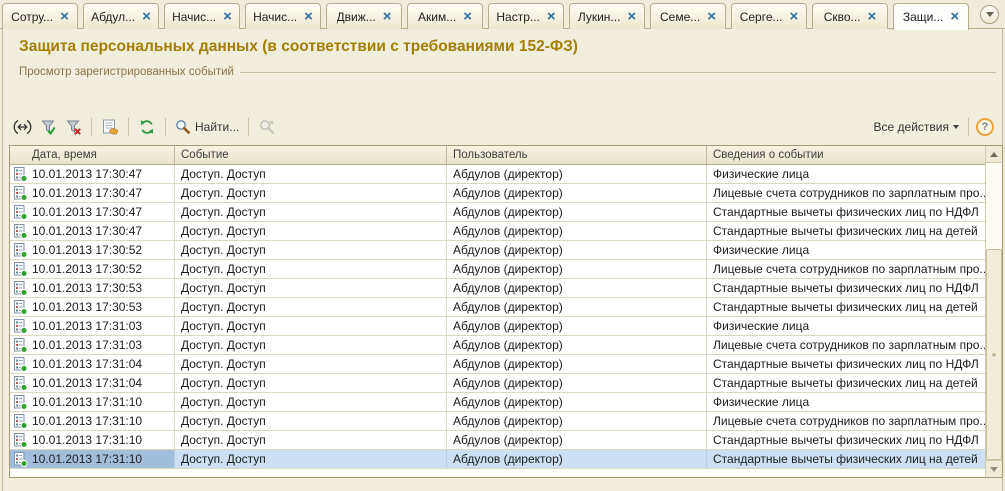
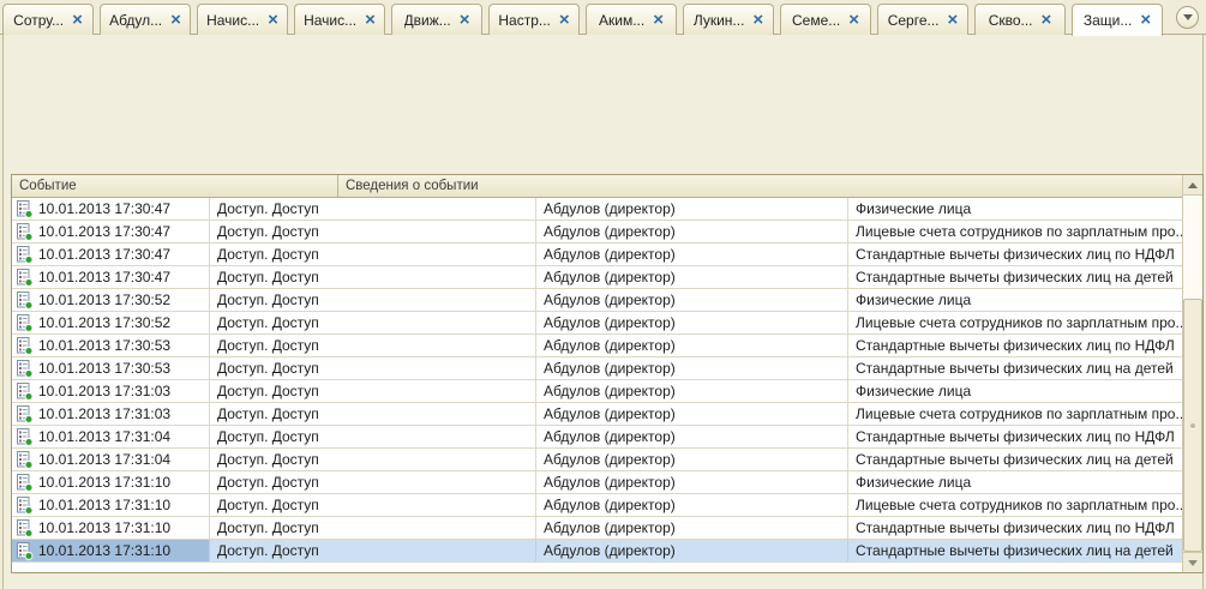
  Сотру...
  ×
  Абдул...
  ×
  Начис...
  ×
  Начис...
  ×
  Движ...
  ×
- Аким...
+ Настр...
  ×
- Настр...
+ Аким...
  ×
  Лукин...
  ×
  Семе...
  ×
  Серге...
  ×
  Скво...
  ×
  Защи...
  ×
- Защита персональных данных (в соответствии с требованиями 152-ФЗ)
- Просмотр зарегистрированных событий
- Найти...
- Все действия
- ?
- Дата, время
  Событие
- Пользователь
  Сведения о событии
  10.01.2013 17:30:47
  Доступ. Доступ
  Абдулов (директор)
  Физические лица
  10.01.2013 17:30:47
  Доступ. Доступ
  Абдулов (директор)
  Лицевые счета сотрудников по зарплатным про.
  10.01.2013 17:30:47
  Доступ. Доступ
  Абдулов (директор)
  Стандартные вычеты физических лиц по НДФЛ
  10.01.2013 17:30:47
  Доступ. Доступ
  Абдулов (директор)
  Стандартные вычеты физических лиц на детей
  10.01.2013 17:30:52
  Доступ. Доступ
  Абдулов (директор)
  Физические лица
  10.01.2013 17:30:52
  Доступ. Доступ
  Абдулов (директор)
  Лицевые счета сотрудников по зарплатным про.
  10.01.2013 17:30:53
  Доступ. Доступ
  Абдулов (директор)
  Стандартные вычеты физических лиц по НДФЛ
  10.01.2013 17:30:53
  Доступ. Доступ
  Абдулов (директор)
  Стандартные вычеты физических лиц на детей
  10.01.2013 17:31:03
  Доступ. Доступ
  Абдулов (директор)
  Физические лица
  10.01.2013 17:31:03
  Доступ. Доступ
  Абдулов (директор)
  Лицевые счета сотрудников по зарплатным про.
  10.01.2013 17:31:04
  Доступ. Доступ
  Абдулов (директор)
  Стандартные вычеты физических лиц по НДФЛ
  10.01.2013 17:31:04
  Доступ. Доступ
  Абдулов (директор)
  Стандартные вычеты физических лиц на детей
  10.01.2013 17:31:10
  Доступ. Доступ
  Абдулов (директор)
  Физические лица
  10.01.2013 17:31:10
  Доступ. Доступ
  Абдулов (директор)
  Лицевые счета сотрудников по зарплатным про.
  10.01.2013 17:31:10
  Доступ. Доступ
  Абдулов (директор)
  Стандартные вычеты физических лиц по НДФЛ
  10.01.2013 17:31:10
  Доступ. Доступ
  Абдулов (директор)
  Стандартные вычеты физических лиц на детей
